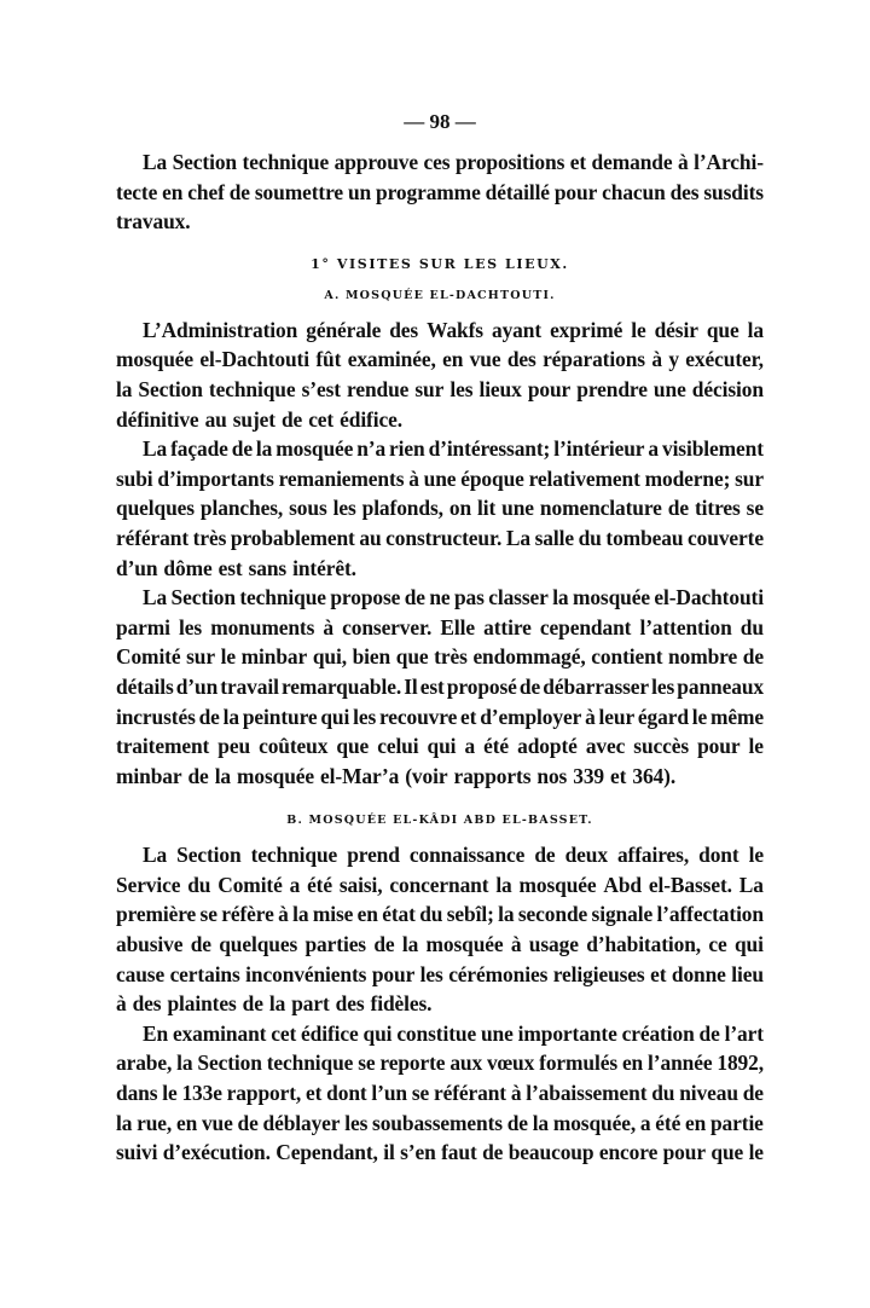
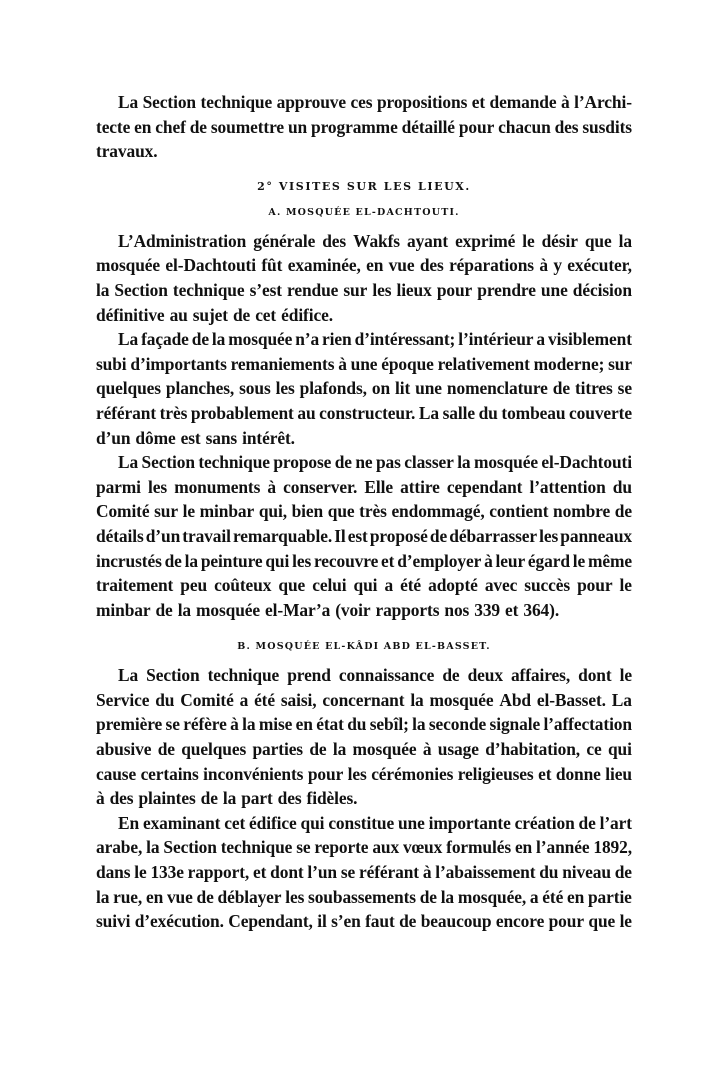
- — 98 —
  La
  Section
  technique
  approuve
  ces
  propositions
  et
  demande
  à
  l’Archi-
  tecte
  en
  chef
  de
  soumettre
  un
  programme
  détaillé
  pour
  chacun
  des
  susdits
  travaux.
- 1° VISITES SUR LES LIEUX.
+ 2° VISITES SUR LES LIEUX.
  A. MOSQUÉE EL-DACHTOUTI.
  L’Administration
  générale
  des
  Wakfs
  ayant
  exprimé
  le
  désir
  que
  la
  mosquée
  el-Dachtouti
  fût
  examinée,
  en
  vue
  des
  réparations
  à
  y
  exécuter,
  la
  Section
  technique
  s’est
  rendue
  sur
  les
  lieux
  pour
  prendre
  une
  décision
  définitive
  au
  sujet
  de
  cet
  édifice.
  La
  façade
  de
  la
  mosquée
  n’a
  rien
  d’intéressant;
  l’intérieur
  a
  visiblement
  subi
  d’importants
  remaniements
  à
  une
  époque
  relativement
  moderne;
  sur
  quelques
  planches,
  sous
  les
  plafonds,
  on
  lit
  une
  nomenclature
  de
  titres
  se
  référant
  très
  probablement
  au
  constructeur.
  La
  salle
  du
  tombeau
  couverte
  d’un
  dôme
  est
  sans
  intérêt.
  La
  Section
  technique
  propose
  de
  ne
  pas
  classer
  la
  mosquée
  el-Dachtouti
  parmi
  les
  monuments
  à
  conserver.
  Elle
  attire
  cependant
  l’attention
  du
  Comité
  sur
  le
  minbar
  qui,
  bien
  que
  très
  endommagé,
  contient
  nombre
  de
  détails
  d’un
  travail
  remarquable.
  Il
  est
  proposé
  de
  débarrasser
  les
  panneaux
  incrustés
  de
  la
  peinture
  qui
  les
  recouvre
  et
  d’employer
  à
  leur
  égard
  le
  même
  traitement
  peu
  coûteux
  que
  celui
  qui
  a
  été
  adopté
  avec
  succès
  pour
  le
  minbar
  de
  la
  mosquée
  el-Mar’a
  (voir
  rapports
  nos
  339
  et
  364).
  B. MOSQUÉE EL-KÂDI ABD EL-BASSET.
  La
  Section
  technique
  prend
  connaissance
  de
  deux
  affaires,
  dont
  le
  Service
  du
  Comité
  a
  été
  saisi,
  concernant
  la
  mosquée
  Abd
  el-Basset.
  La
  première
  se
  réfère
  à
  la
  mise
  en
  état
  du
  sebîl;
  la
  seconde
  signale
  l’affectation
  abusive
  de
  quelques
  parties
  de
  la
  mosquée
  à
  usage
  d’habitation,
  ce
  qui
  cause
  certains
  inconvénients
  pour
  les
  cérémonies
  religieuses
  et
  donne
  lieu
  à
  des
  plaintes
  de
  la
  part
  des
  fidèles.
  En
  examinant
  cet
  édifice
  qui
  constitue
  une
  importante
  création
  de
  l’art
  arabe,
  la
  Section
  technique
  se
  reporte
  aux
  vœux
  formulés
  en
  l’année
  1892,
  dans
  le
  133e
  rapport,
  et
  dont
  l’un
  se
  référant
  à
  l’abaissement
  du
  niveau
  de
  la
  rue,
  en
  vue
  de
  déblayer
  les
  soubassements
  de
  la
  mosquée,
  a
  été
  en
  partie
  suivi
  d’exécution.
  Cependant,
  il
  s’en
  faut
  de
  beaucoup
  encore
  pour
  que
  le
